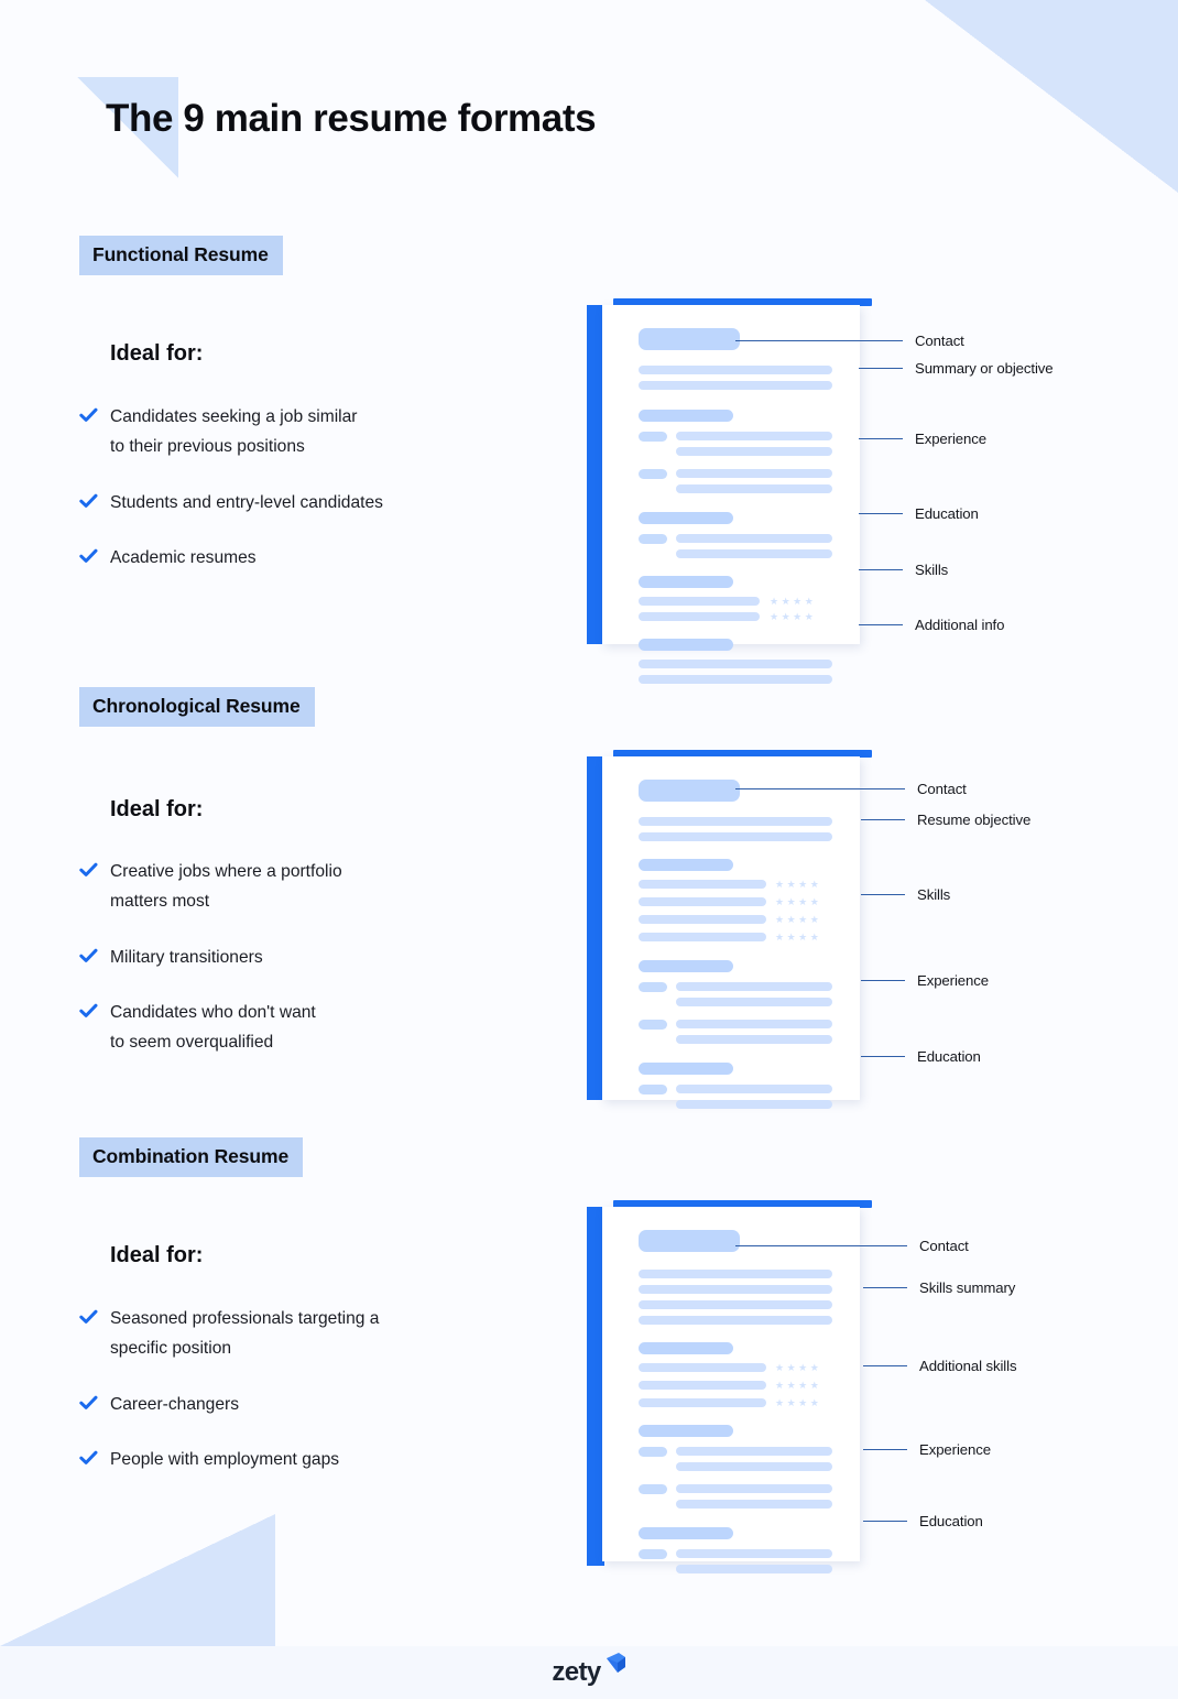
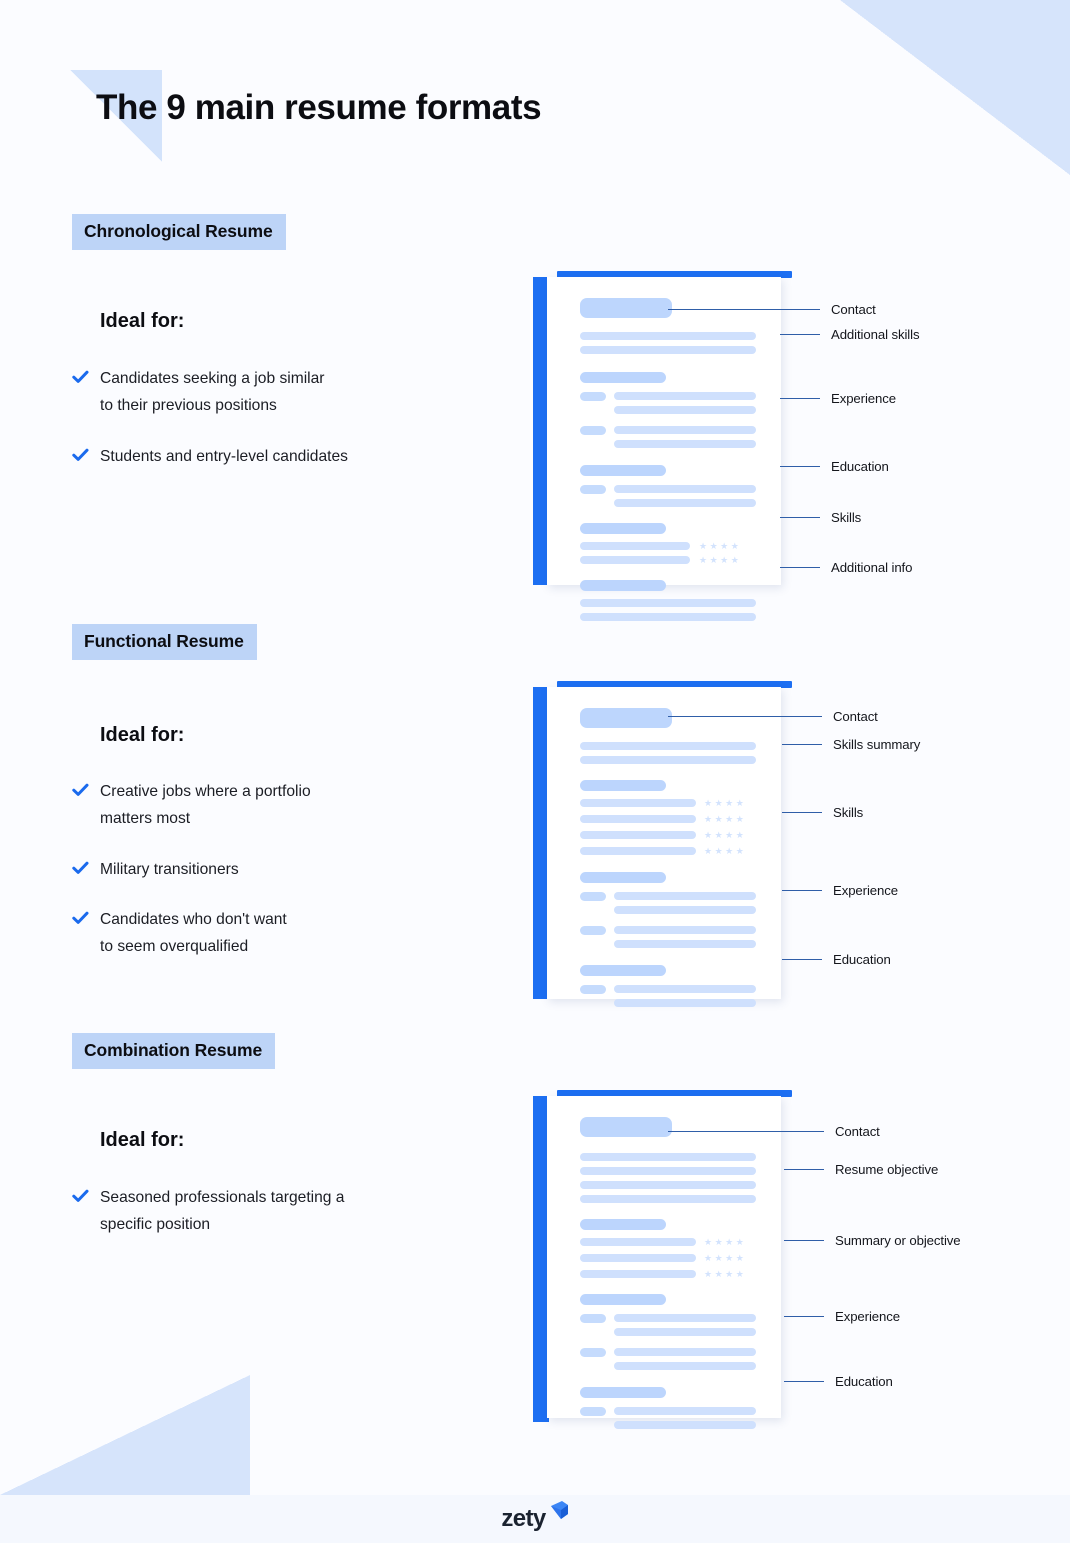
  The 9 main resume formats
- Functional Resume
+ Chronological Resume
  Ideal for:
  Candidates seeking a job similar
  to their previous positions
  Students and entry-level candidates
- Academic resumes
  ★★★★
  ★★★★
  Contact
- Summary or objective
+ Additional skills
  Experience
  Education
  Skills
  Additional info
- Chronological Resume
+ Functional Resume
  Ideal for:
  Creative jobs where a portfolio
  matters most
  Military transitioners
  Candidates who don't want
  to seem overqualified
  ★★★★
  ★★★★
  ★★★★
  ★★★★
  Contact
- Resume objective
+ Skills summary
  Skills
  Experience
  Education
  Combination Resume
  Ideal for:
  Seasoned professionals targeting a
  specific position
- Career-changers
- People with employment gaps
  ★★★★
  ★★★★
  ★★★★
  Contact
- Skills summary
+ Resume objective
- Additional skills
+ Summary or objective
  Experience
  Education
  zety
